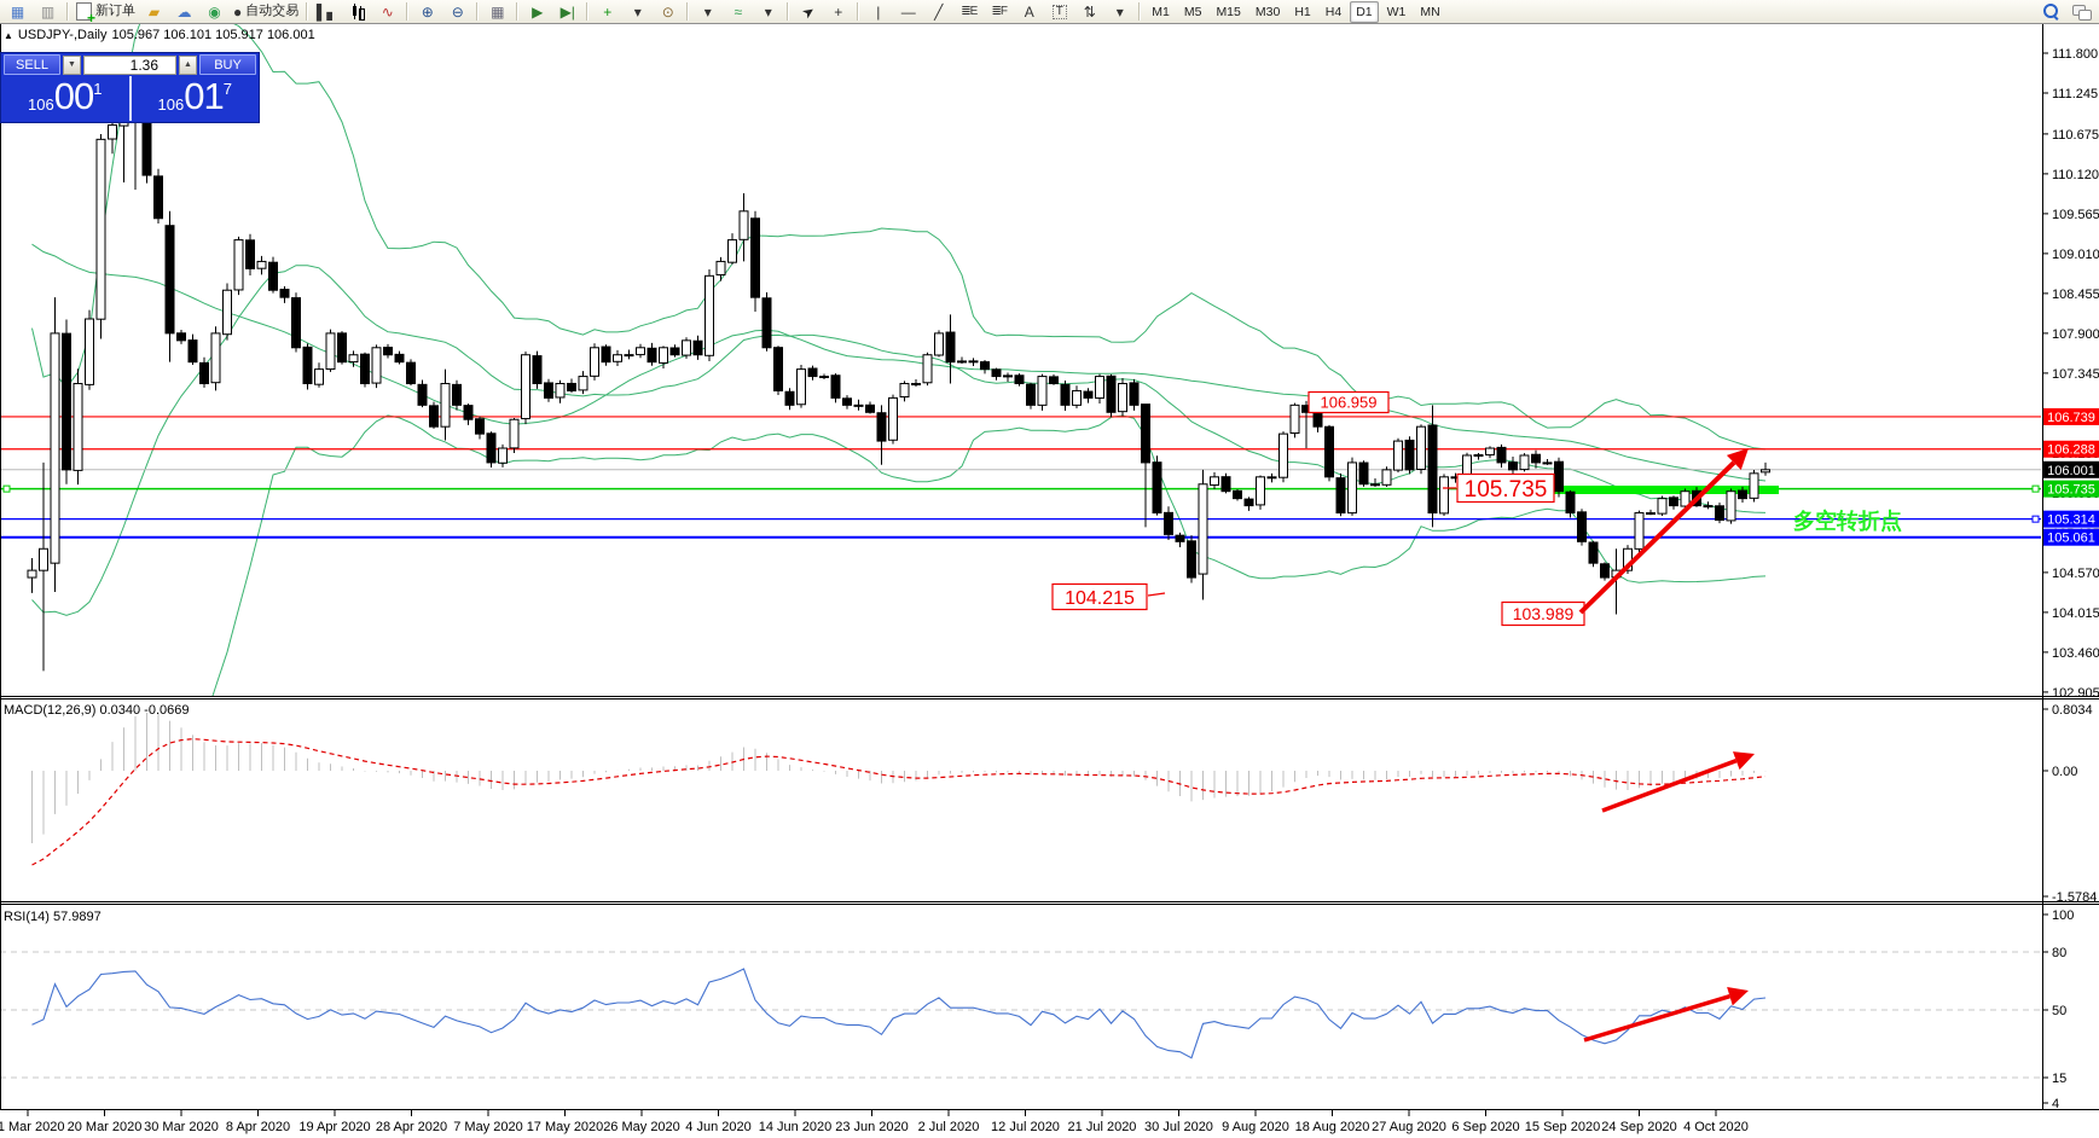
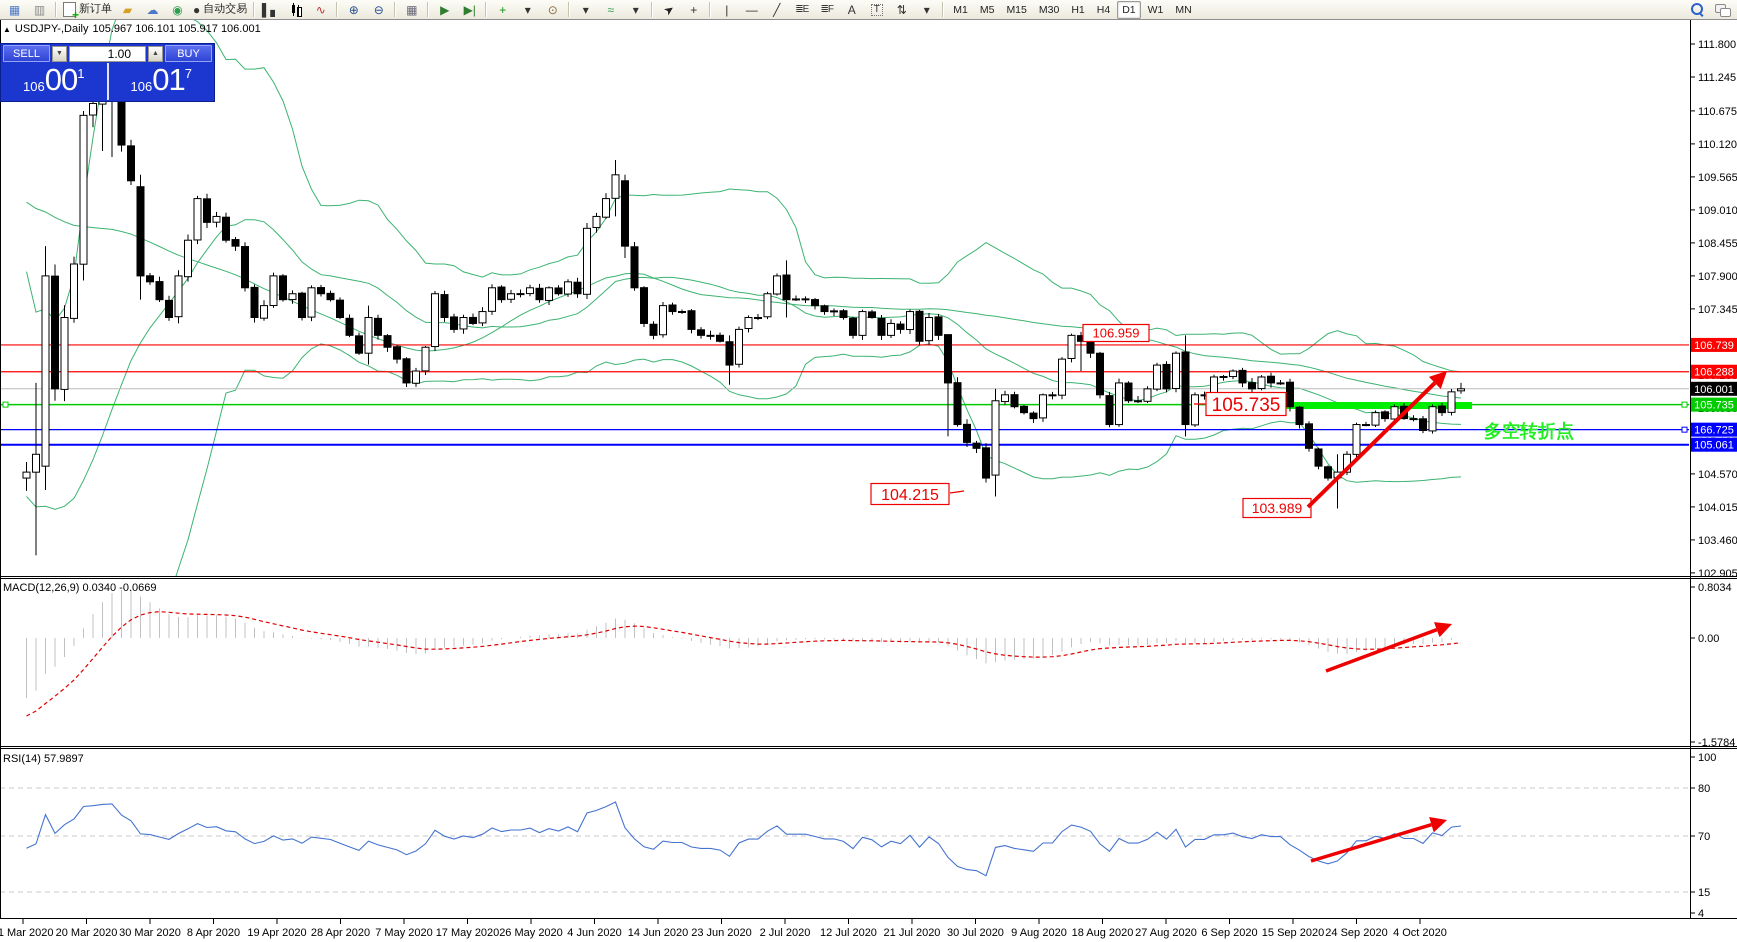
  ▦
  ▥
  +
  新订单
  ▰
  ☁
  ◉
  ●
  自动交易
  ▌▖
  ∿
  ⊕
  ⊖
  ▦
  ▶
  ▶|
  +
  ▾
  ⊙
  ▾
  ≈
  ▾
  +
  |
  —
  ╱
  ≣E
  ≣F
  A
  T
  ⇅
  ▾
  M1
  M5
  M15
  M30
  H1
  H4
  D1
  W1
  MN
  ▲
  USDJPY-,Daily
  105.967 106.101 105.917 106.001
  SELL
- 1.36
+ 1.00
  BUY
  106
  00
  1
  106
  01
  7
  106.959
  105.735
  104.215
  103.989
  多空转折点
  111.800
  111.245
  110.675
  110.120
  109.565
  109.010
  108.455
  107.900
  107.345
  104.570
  104.015
  103.460
  102.905
  106.739
  106.288
  106.001
  105.735
- 105.314
+ 166.725
  105.061
  MACD(12,26,9) 0.0340 -0.0669
  0.8034
  0.00
  -1.5784
  RSI(14) 57.9897
  100
  80
- 50
+ 70
  15
  4
  1 Mar 2020
  20 Mar 2020
  30 Mar 2020
  8 Apr 2020
  19 Apr 2020
  28 Apr 2020
  7 May 2020
  17 May 2020
  26 May 2020
  4 Jun 2020
  14 Jun 2020
  23 Jun 2020
  2 Jul 2020
  12 Jul 2020
  21 Jul 2020
  30 Jul 2020
  9 Aug 2020
  18 Aug 2020
  27 Aug 2020
  6 Sep 2020
  15 Sep 2020
  24 Sep 2020
  4 Oct 2020
